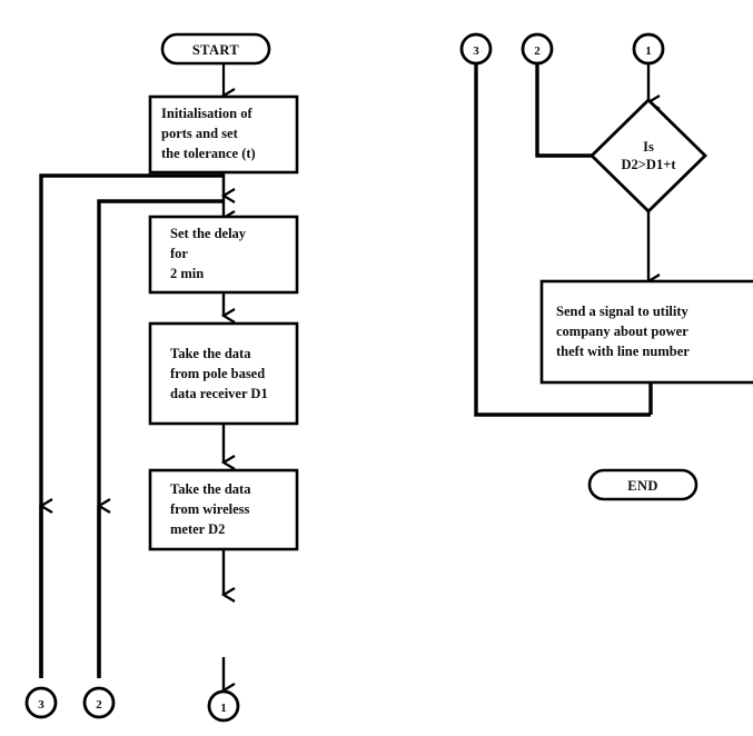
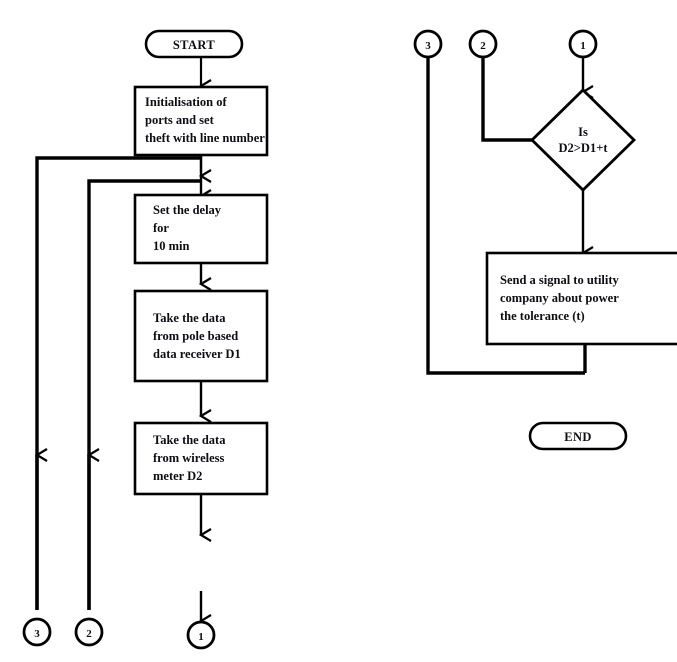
  START
  END
  Initialisation of
  ports and set
- the tolerance (t)
+ theft with line number
  Set the delay
  for
- 2 min
+ 10 min
  Take the data
  from pole based
  data receiver D1
  Take the data
  from wireless
  meter D2
  Send a signal to utility
  company about power
- theft with line number
+ the tolerance (t)
  Is
  D2>D1+t
  3
  2
  1
  3
  2
  1
